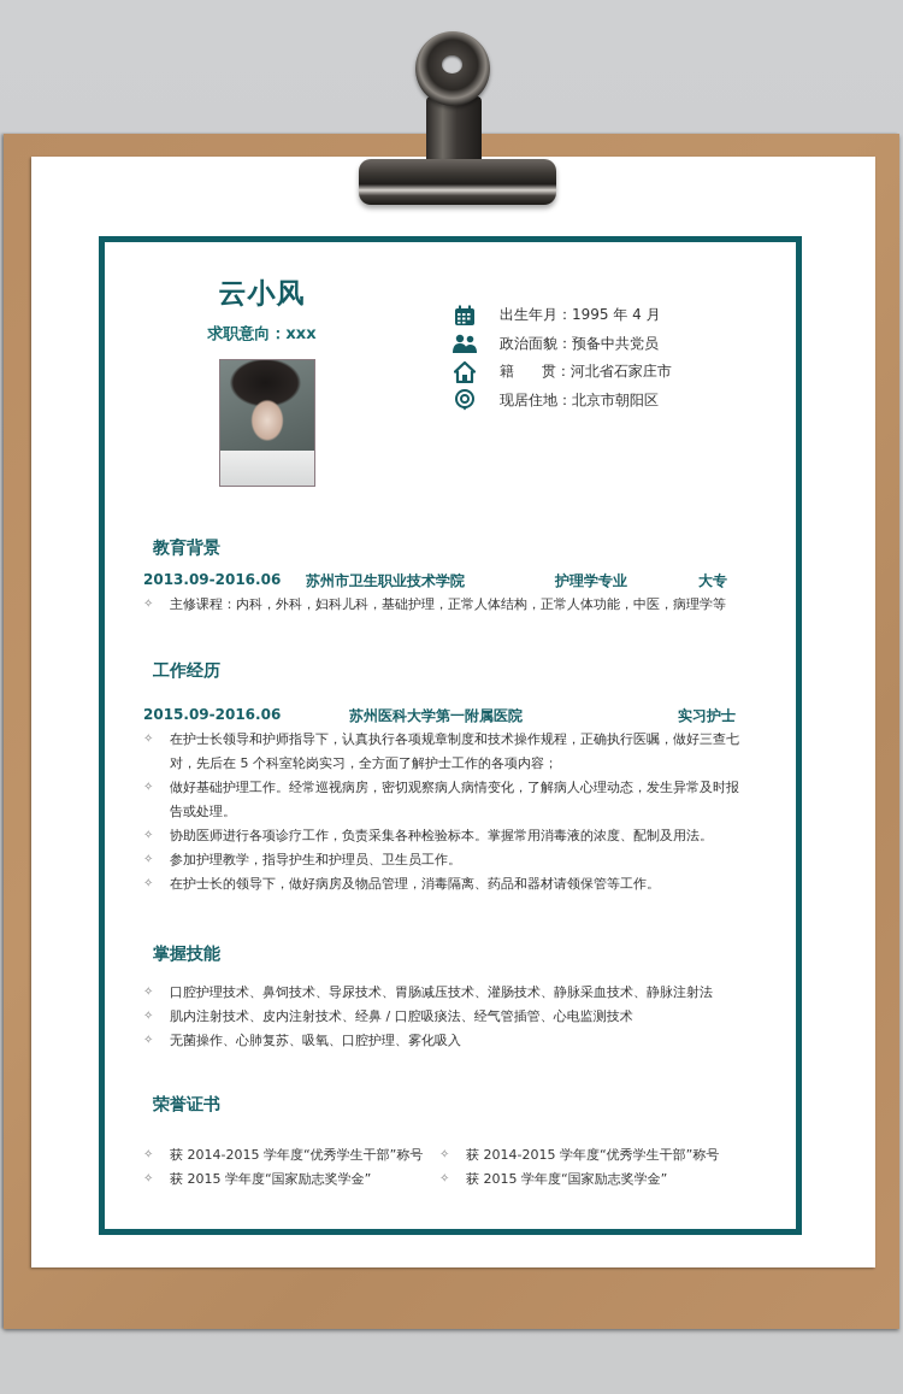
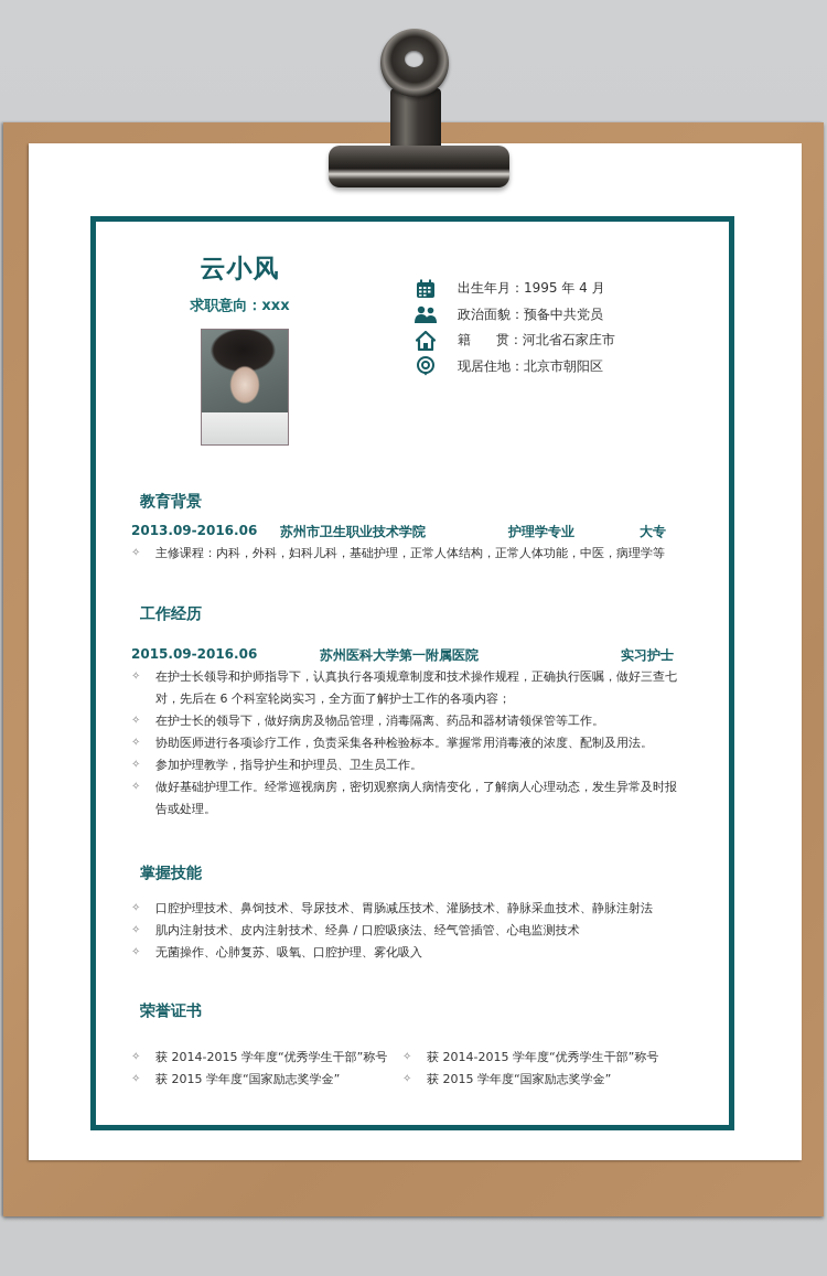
  云小风
  求职意向：xxx
  出生年月：1995 年 4 月
  政治面貌：预备中共党员
  籍 贯：河北省石家庄市
  现居住地：北京市朝阳区
  教育背景
  2013.09-2016.06
  苏州市卫生职业技术学院
  护理学专业
  大专
  ✧
  主修课程：内科，外科，妇科儿科，基础护理，正常人体结构，正常人体功能，中医，病理学等
  工作经历
  2015.09-2016.06
  苏州医科大学第一附属医院
  实习护士
  ✧
- 在护士长领导和护师指导下，认真执行各项规章制度和技术操作规程，正确执行医嘱，做好三查七对，先后在 5 个科室轮岗实习，全方面了解护士工作的各项内容；
+ 在护士长领导和护师指导下，认真执行各项规章制度和技术操作规程，正确执行医嘱，做好三查七对，先后在 6 个科室轮岗实习，全方面了解护士工作的各项内容；
  ✧
- 做好基础护理工作。经常巡视病房，密切观察病人病情变化，了解病人心理动态，发生异常及时报告或处理。
+ 在护士长的领导下，做好病房及物品管理，消毒隔离、药品和器材请领保管等工作。
  ✧
  协助医师进行各项诊疗工作，负责采集各种检验标本。掌握常用消毒液的浓度、配制及用法。
  ✧
  参加护理教学，指导护生和护理员、卫生员工作。
  ✧
- 在护士长的领导下，做好病房及物品管理，消毒隔离、药品和器材请领保管等工作。
+ 做好基础护理工作。经常巡视病房，密切观察病人病情变化，了解病人心理动态，发生异常及时报告或处理。
  掌握技能
  ✧
  口腔护理技术、鼻饲技术、导尿技术、胃肠减压技术、灌肠技术、静脉采血技术、静脉注射法
  ✧
  肌内注射技术、皮内注射技术、经鼻 / 口腔吸痰法、经气管插管、心电监测技术
  ✧
  无菌操作、心肺复苏、吸氧、口腔护理、雾化吸入
  荣誉证书
  ✧
  获 2014-2015 学年度“优秀学生干部”称号
  ✧
  获 2014-2015 学年度“优秀学生干部”称号
  ✧
  获 2015 学年度“国家励志奖学金”
  ✧
  获 2015 学年度“国家励志奖学金”
